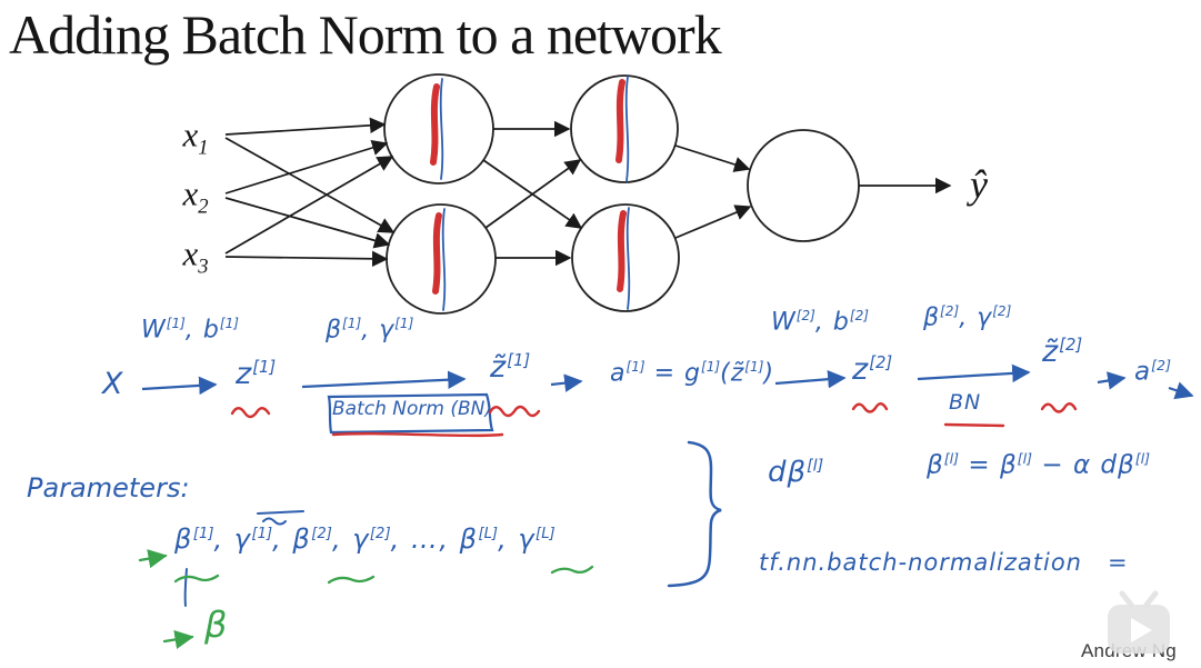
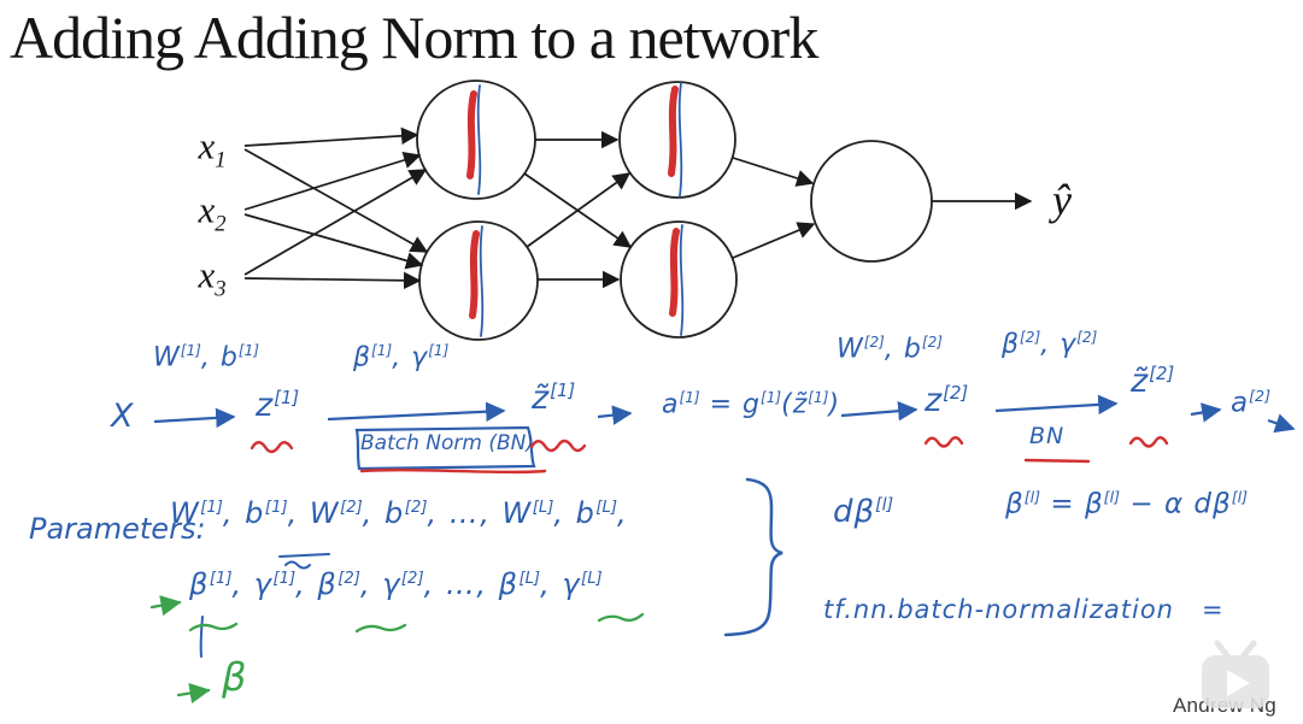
- Adding Batch Norm to a network
+ Adding Adding Norm to a network
  x1
  x2
  x3
  ŷ
  W[1], b[1]
  X
  z[1]
  β[1], γ[1]
  Batch Norm (BN
  z̃[1]
  a[1] = g[1](z̃[1])
  W[2], b[2]
  z[2]
  β[2], γ[2]
  BN
  z̃[2]
  a[2]
  Parameters:
+ W[1], b[1], W[2], b[2], …, W[L], b[L],
  β[1], γ[1], β[2], γ[2], …, β[L], γ[L]
  β
  dβ[l]
  β[l] = β[l] − α dβ[l]
  tf.nn.batch-normalization =
  Andrew Ng
